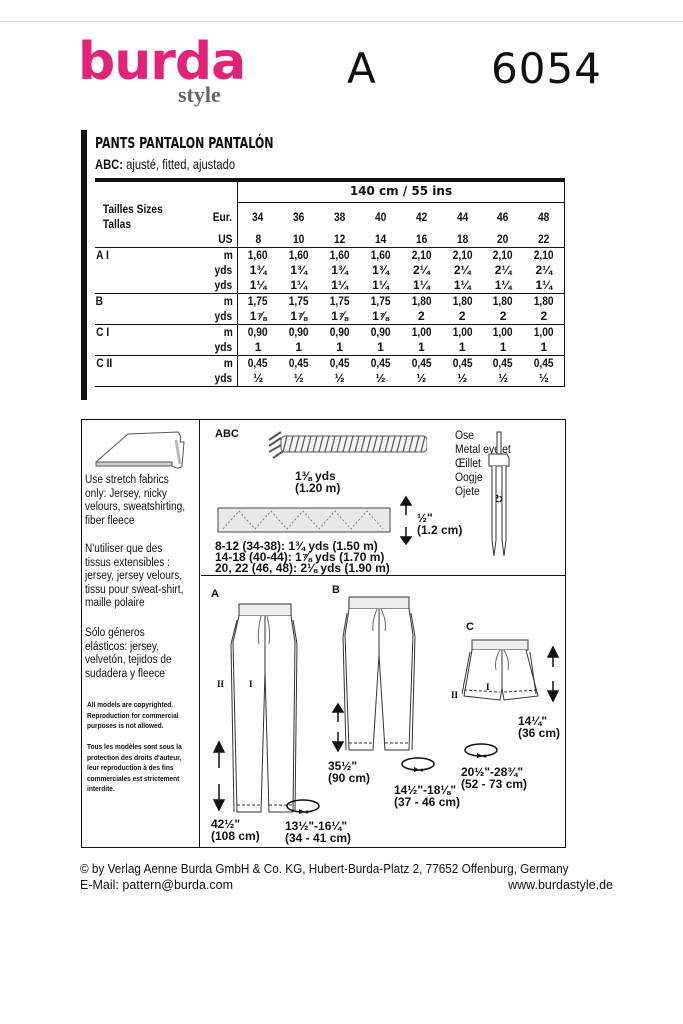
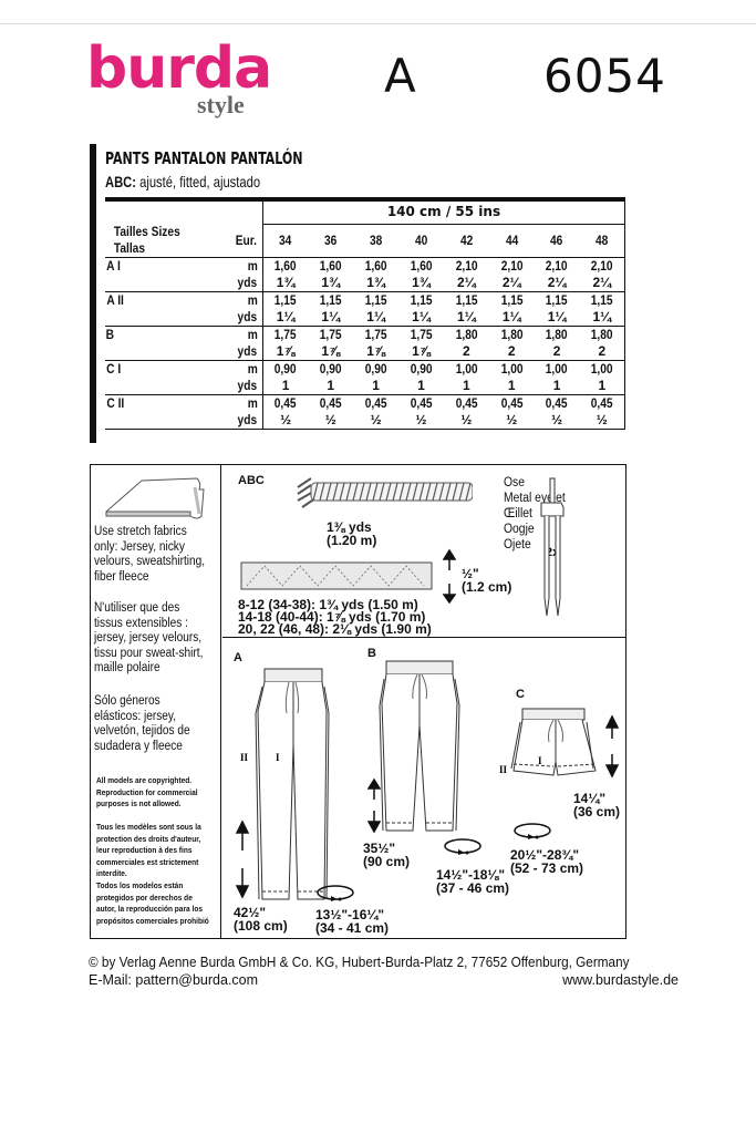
  burda
  style
  A
  6054
  PANTS PANTALON PANTALÓN
  ABC: ajusté, fitted, ajustado
  	140 cm / 55 ins
  Tailles Sizes Tallas	Eur.	34	36	38	40	42	44	46	48
- 	US	8	10	12	14	16	18	20	22
  A I	m	1,60	1,60	1,60	1,60	2,10	2,10	2,10	2,10
  	yds	1¾	1¾	1¾	1¾	2¼	2¼	2¼	2¼
+ A II	m	1,15	1,15	1,15	1,15	1,15	1,15	1,15	1,15
  	yds	1¼	1¼	1¼	1¼	1¼	1¼	1¼	1¼
  B	m	1,75	1,75	1,75	1,75	1,80	1,80	1,80	1,80
  	yds	1⅞	1⅞	1⅞	1⅞	2	2	2	2
  C I	m	0,90	0,90	0,90	0,90	1,00	1,00	1,00	1,00
  	yds	1	1	1	1	1	1	1	1
  C II	m	0,45	0,45	0,45	0,45	0,45	0,45	0,45	0,45
  	yds	½	½	½	½	½	½	½	½
  Use stretch fabrics only: Jersey, nicky velours, sweatshirting, fiber fleece
  N'utiliser que des tissus extensibles : jersey, jersey velours, tissu pour sweat-shirt, maille polaire
  Sólo géneros elásticos: jersey, velvetón, tejidos de sudadera y fleece
  All models are copyrighted. Reproduction for commercial purposes is not allowed.
  Tous les modèles sont sous la protection des droits d'auteur, leur reproduction à des fins commerciales est strictement interdite.
+ Todos los modelos están protegidos por derechos de autor, la reproducción para los propósitos comerciales prohibió
  ABC
  1⅜ yds
  (1.20 m)
  ½"
  (1.2 cm)
  8-12 (34-38): 1¾ yds (1.50 m)
  14-18 (40-44): 1⅞ yds (1.70 m)
  20, 22 (46, 48): 2⅛ yds (1.90 m)
  Öse
  Metal eyet
  Œillet
  Oogje
  Ojete
  A
  II
  I
  42½"
  (108 cm)
  13½"-16¼"
  (34 - 41 cm)
  B
  35½"
  (90 cm)
  14½"-18⅛"
  (37 - 46 cm)
  C
  II
  I
  14¼"
  (36 cm)
  20½"-28¾"
  (52 - 73 cm)
  © by Verlag Aenne Burda GmbH & Co. KG, Hubert-Burda-Platz 2, 77652 Offenburg, Germany
  E-Mail: pattern@burda.com
  www.burdastyle.de
